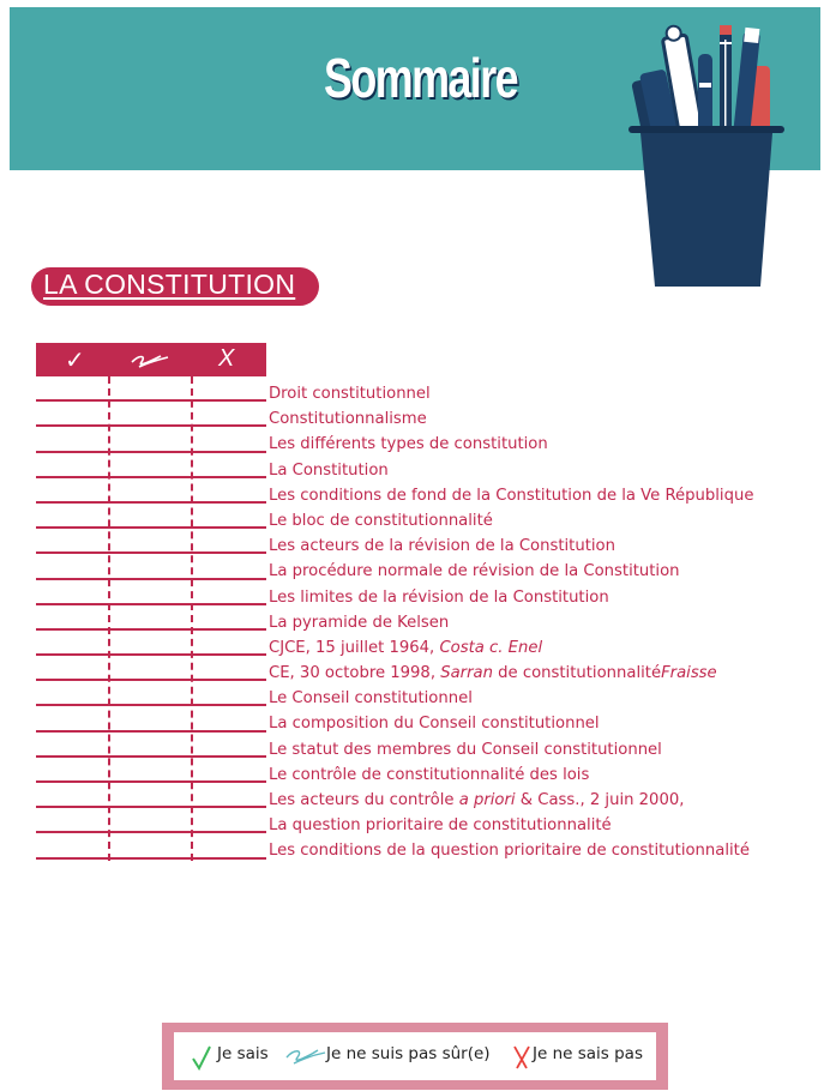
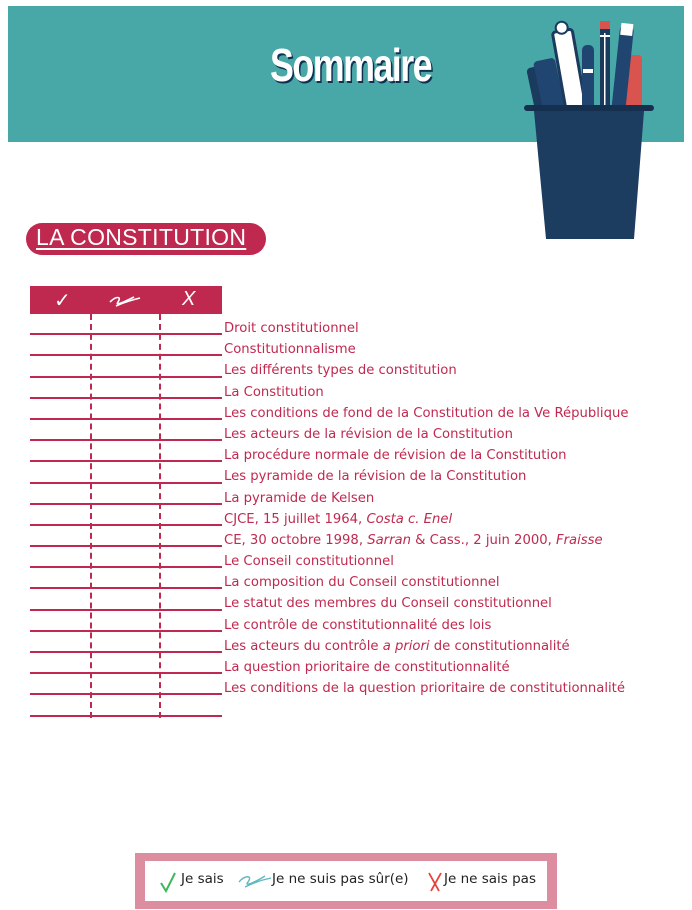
  Sommaire
  LA CONSTITUTION
  ✓
  X
  Droit constitutionnel
  Constitutionnalisme
  Les différents types de constitution
  La Constitution
  Les conditions de fond de la Constitution de la Ve République
- Le bloc de constitutionnalité
  Les acteurs de la révision de la Constitution
  La procédure normale de révision de la Constitution
- Les limites de la révision de la Constitution
+ Les pyramide de la révision de la Constitution
  La pyramide de Kelsen
  CJCE, 15 juillet 1964, Costa c. Enel
- CE, 30 octobre 1998, Sarran de constitutionnalitéFraisse
+ CE, 30 octobre 1998, Sarran & Cass., 2 juin 2000, Fraisse
  Le Conseil constitutionnel
  La composition du Conseil constitutionnel
  Le statut des membres du Conseil constitutionnel
  Le contrôle de constitutionnalité des lois
- Les acteurs du contrôle a priori & Cass., 2 juin 2000,
+ Les acteurs du contrôle a priori de constitutionnalité
  La question prioritaire de constitutionnalité
  Les conditions de la question prioritaire de constitutionnalité
  Je sais
  Je ne suis pas sûr(e)
  Je ne sais pas
